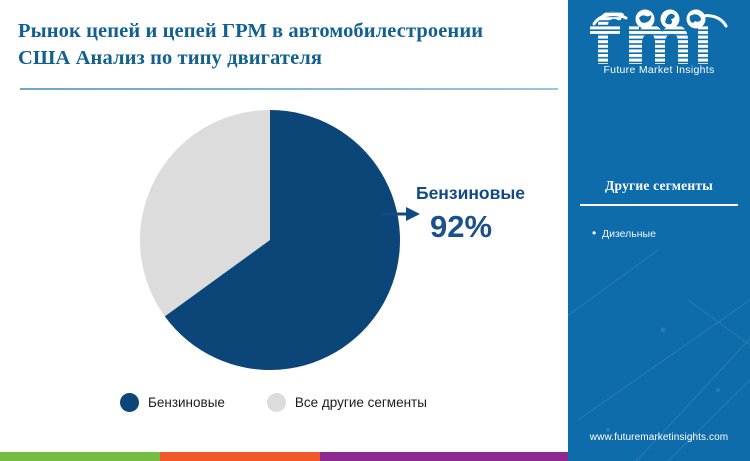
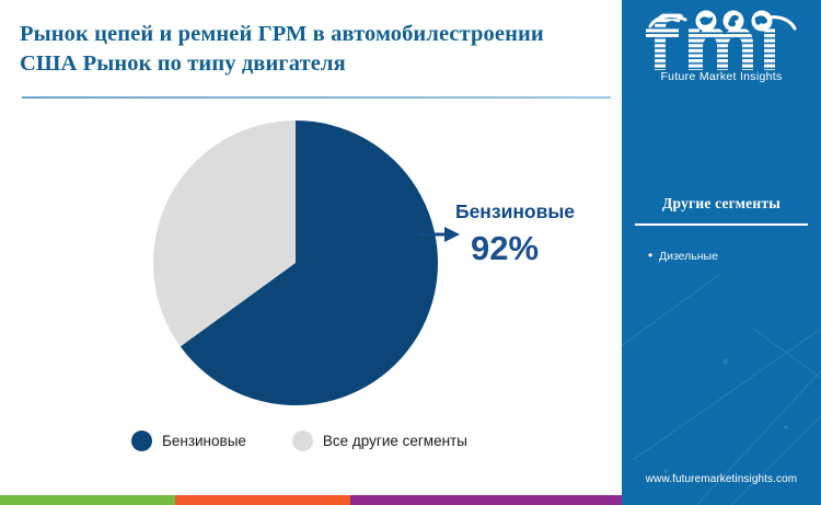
- Рынок цепей и цепей ГРМ в автомобилестроении
+ Рынок цепей и ремней ГРМ в автомобилестроении
- США Анализ по типу двигателя
+ США Рынок по типу двигателя
  Бензиновые
  92%
  Бензиновые
  Все другие сегменты
  Future Market Insights
  Другие сегменты
  •
  Дизельные
  www.futuremarketinsights.com
